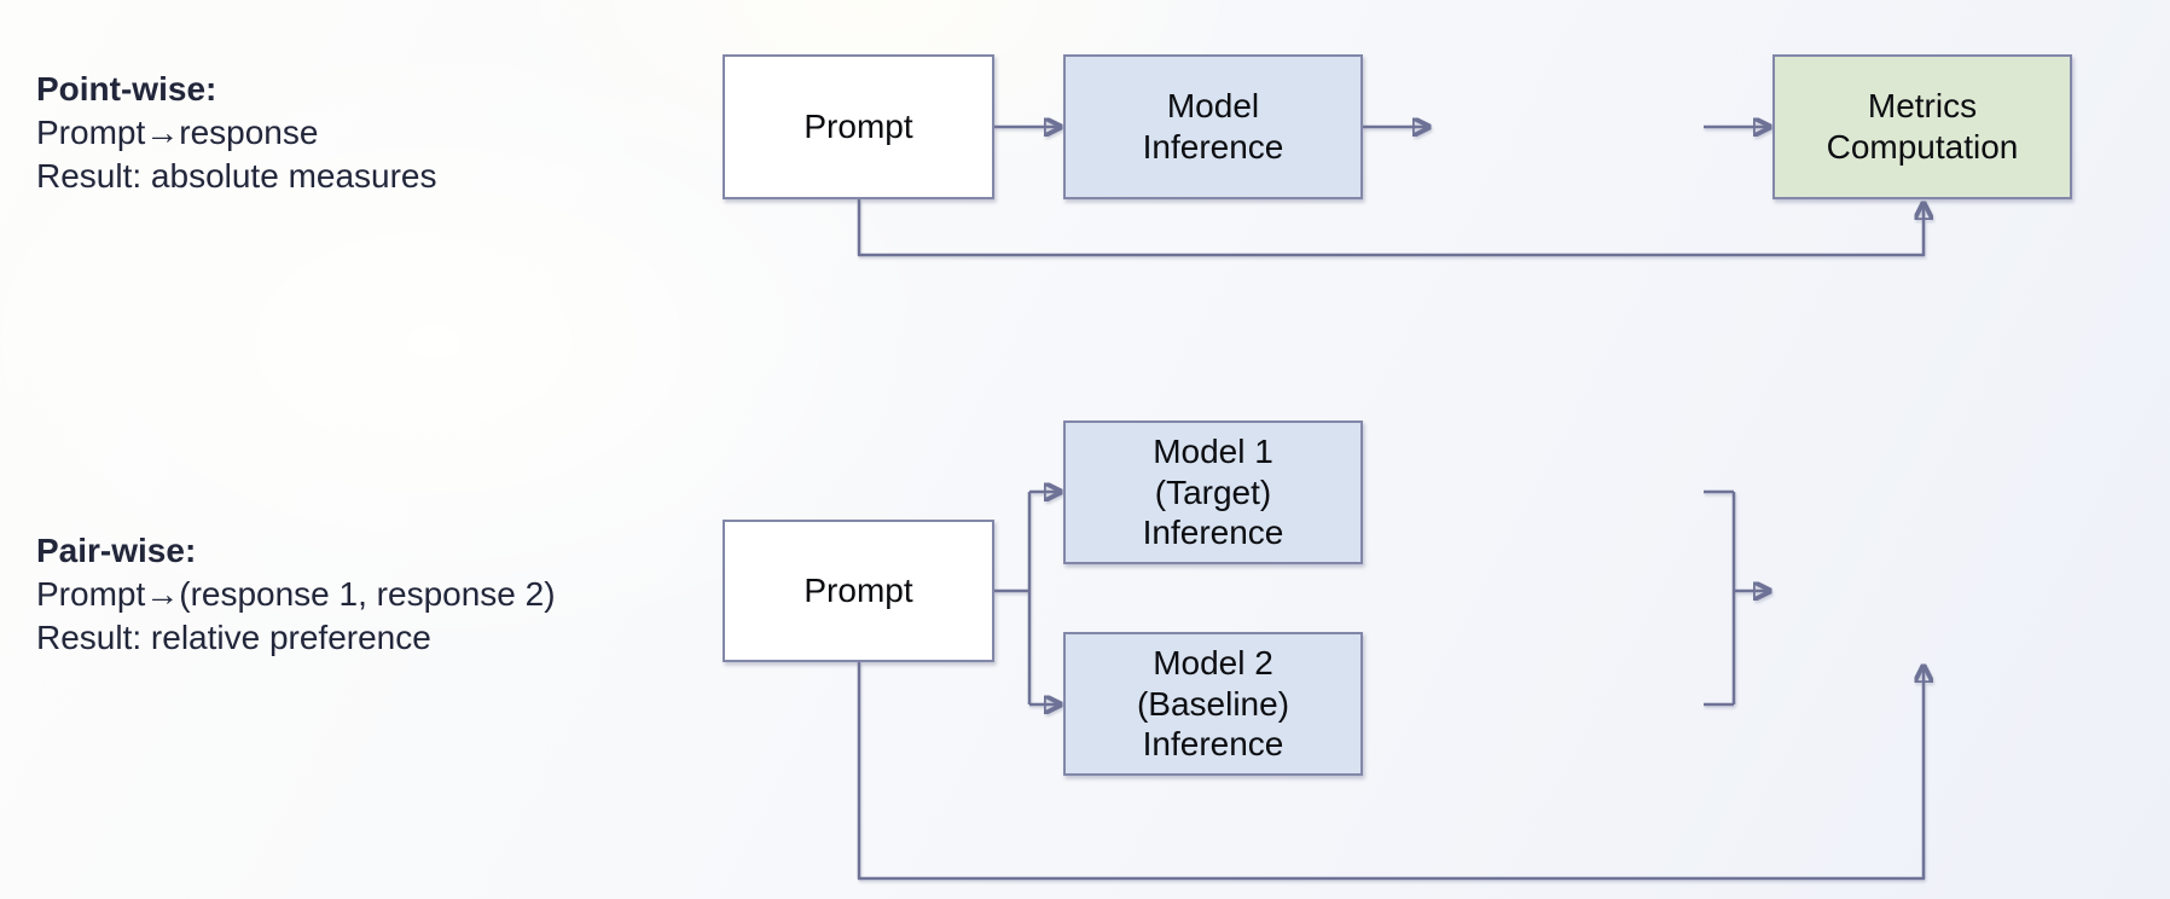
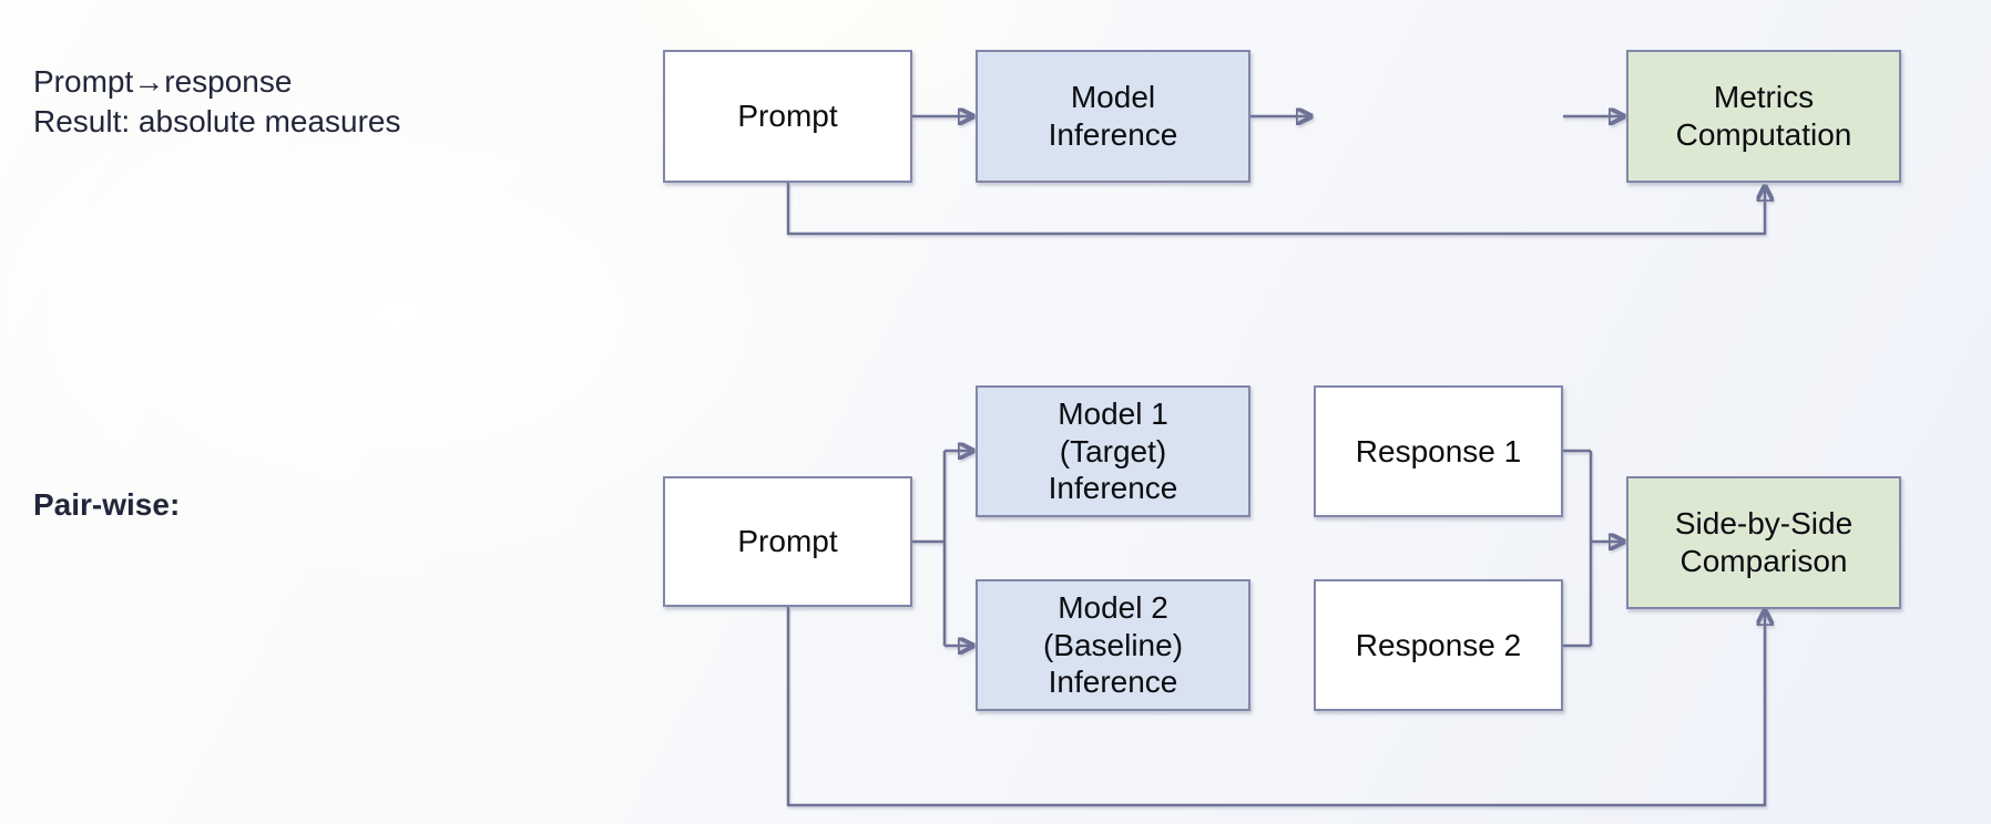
- Point-wise:
  Prompt→response
  Result: absolute measures
  Prompt
  Model
  Inference
  Metrics
  Computation
  Pair-wise:
- Prompt→(response 1, response 2)
- Result: relative preference
  Prompt
  Model 1
  (Target)
  Inference
  Model 2
  (Baseline)
  Inference
+ Response 1
+ Response 2
+ Side-by-Side
+ Comparison
